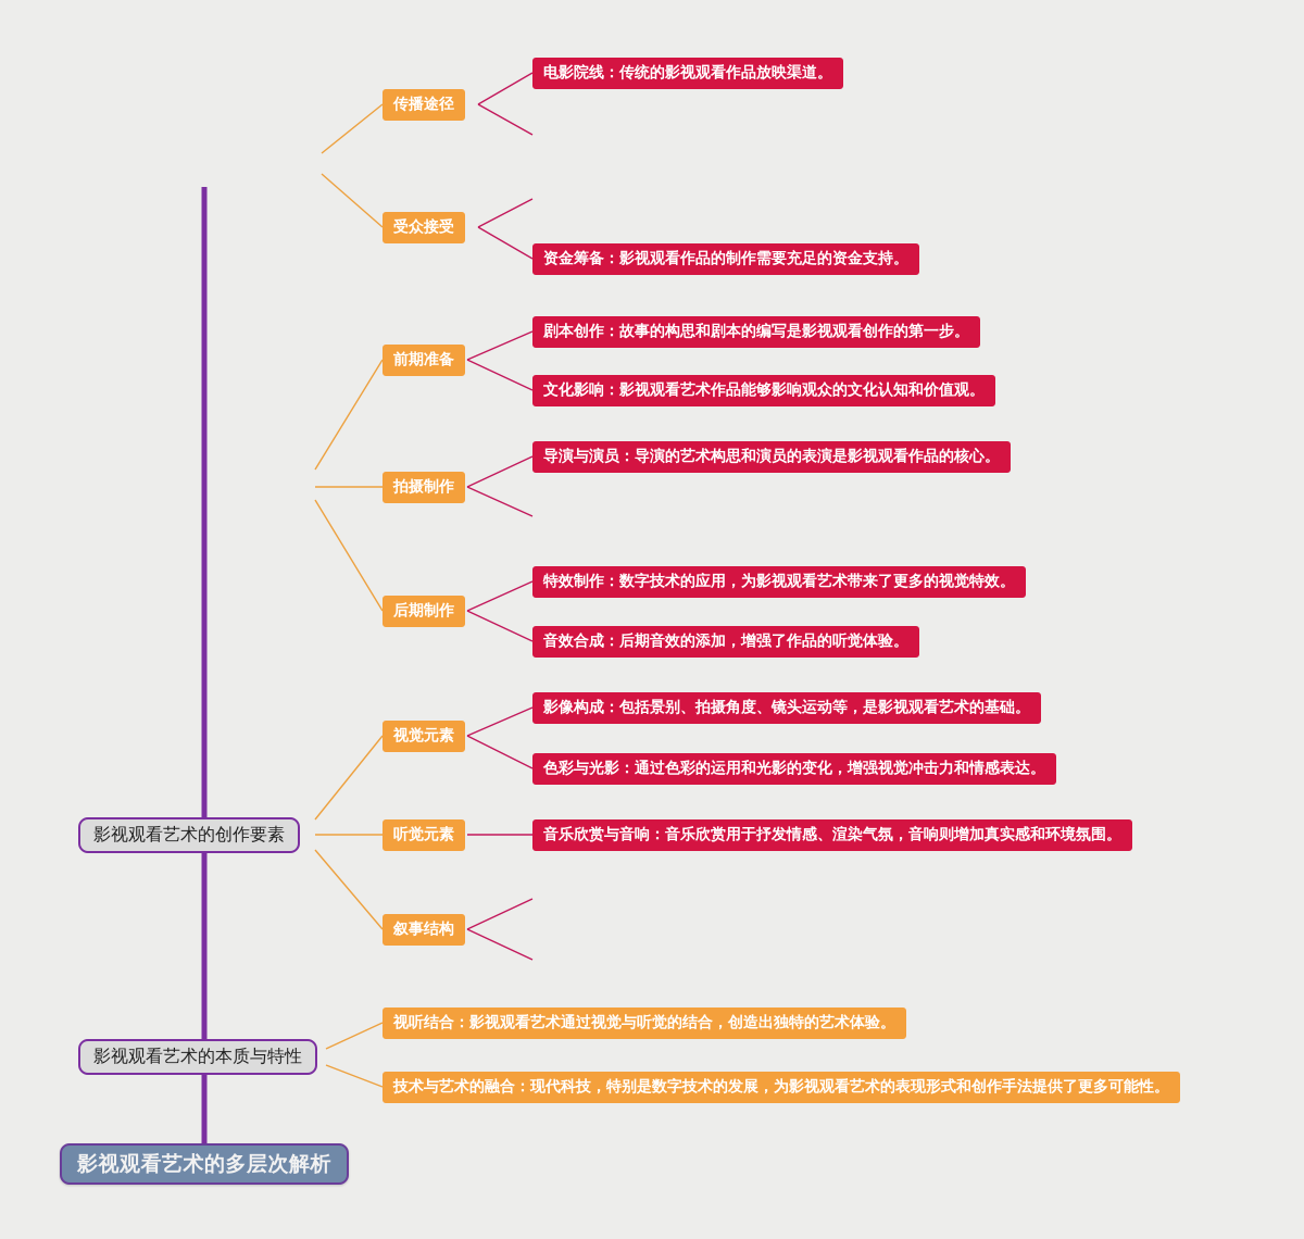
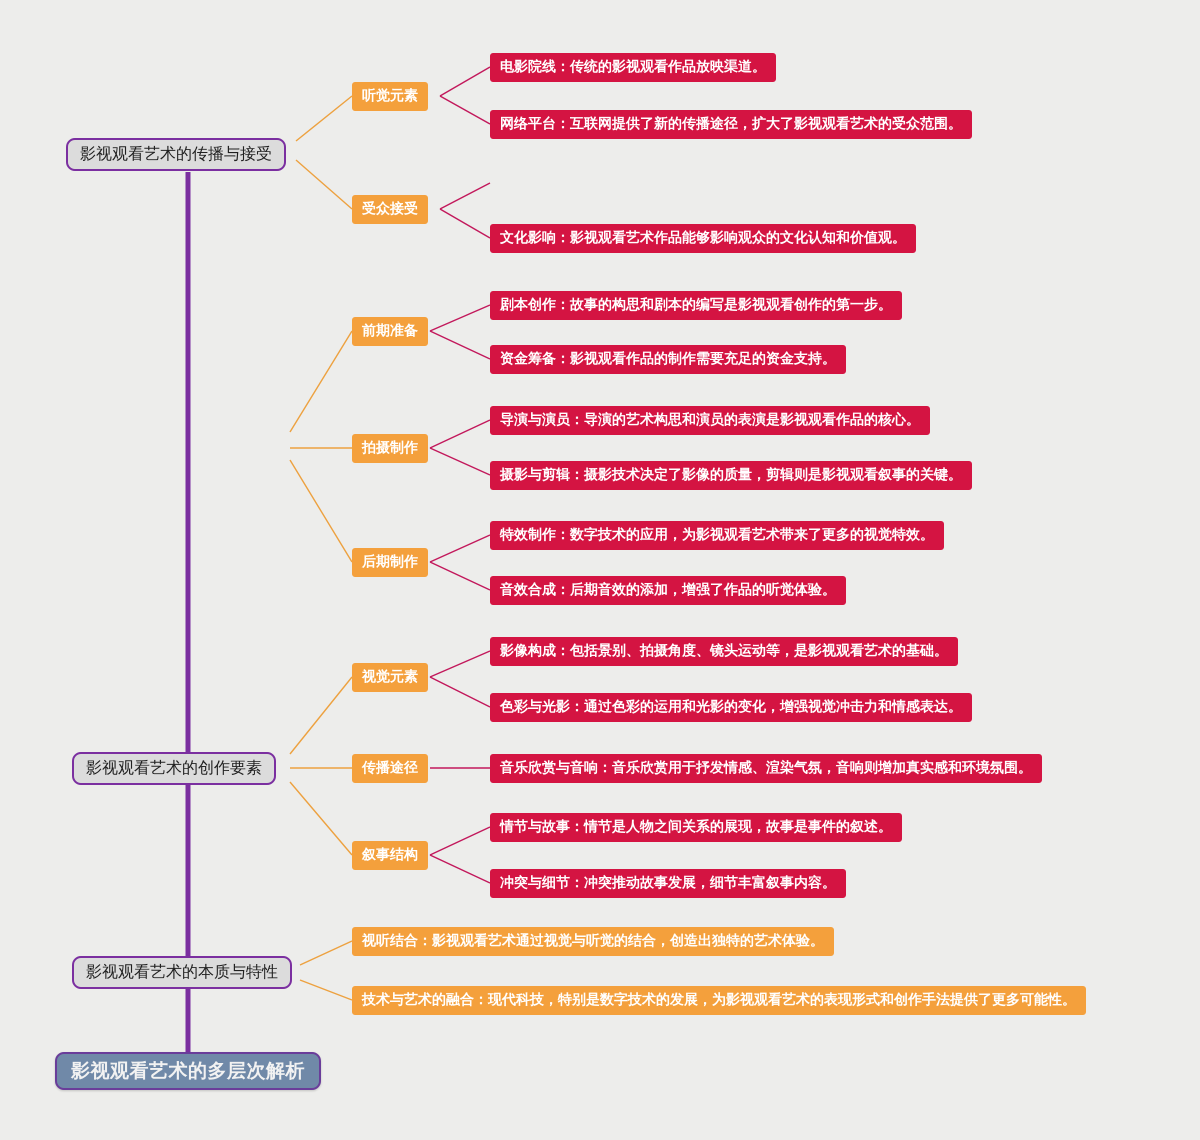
+ 影视观看艺术的传播与接受
  影视观看艺术的创作要素
  影视观看艺术的本质与特性
  影视观看艺术的多层次解析
- 传播途径
+ 听觉元素
  电影院线：传统的影视观看作品放映渠道。
+ 网络平台：互联网提供了新的传播途径，扩大了影视观看艺术的受众范围。
  受众接受
- 资金筹备：影视观看作品的制作需要充足的资金支持。
+ 文化影响：影视观看艺术作品能够影响观众的文化认知和价值观。
  前期准备
  剧本创作：故事的构思和剧本的编写是影视观看创作的第一步。
- 文化影响：影视观看艺术作品能够影响观众的文化认知和价值观。
+ 资金筹备：影视观看作品的制作需要充足的资金支持。
  拍摄制作
  导演与演员：导演的艺术构思和演员的表演是影视观看作品的核心。
+ 摄影与剪辑：摄影技术决定了影像的质量，剪辑则是影视观看叙事的关键。
  后期制作
  特效制作：数字技术的应用，为影视观看艺术带来了更多的视觉特效。
  音效合成：后期音效的添加，增强了作品的听觉体验。
  视觉元素
  影像构成：包括景别、拍摄角度、镜头运动等，是影视观看艺术的基础。
  色彩与光影：通过色彩的运用和光影的变化，增强视觉冲击力和情感表达。
- 听觉元素
+ 传播途径
  音乐欣赏与音响：音乐欣赏用于抒发情感、渲染气氛，音响则增加真实感和环境氛围。
  叙事结构
+ 情节与故事：情节是人物之间关系的展现，故事是事件的叙述。
+ 冲突与细节：冲突推动故事发展，细节丰富叙事内容。
  视听结合：影视观看艺术通过视觉与听觉的结合，创造出独特的艺术体验。
  技术与艺术的融合：现代科技，特别是数字技术的发展，为影视观看艺术的表现形式和创作手法提供了更多可能性。
